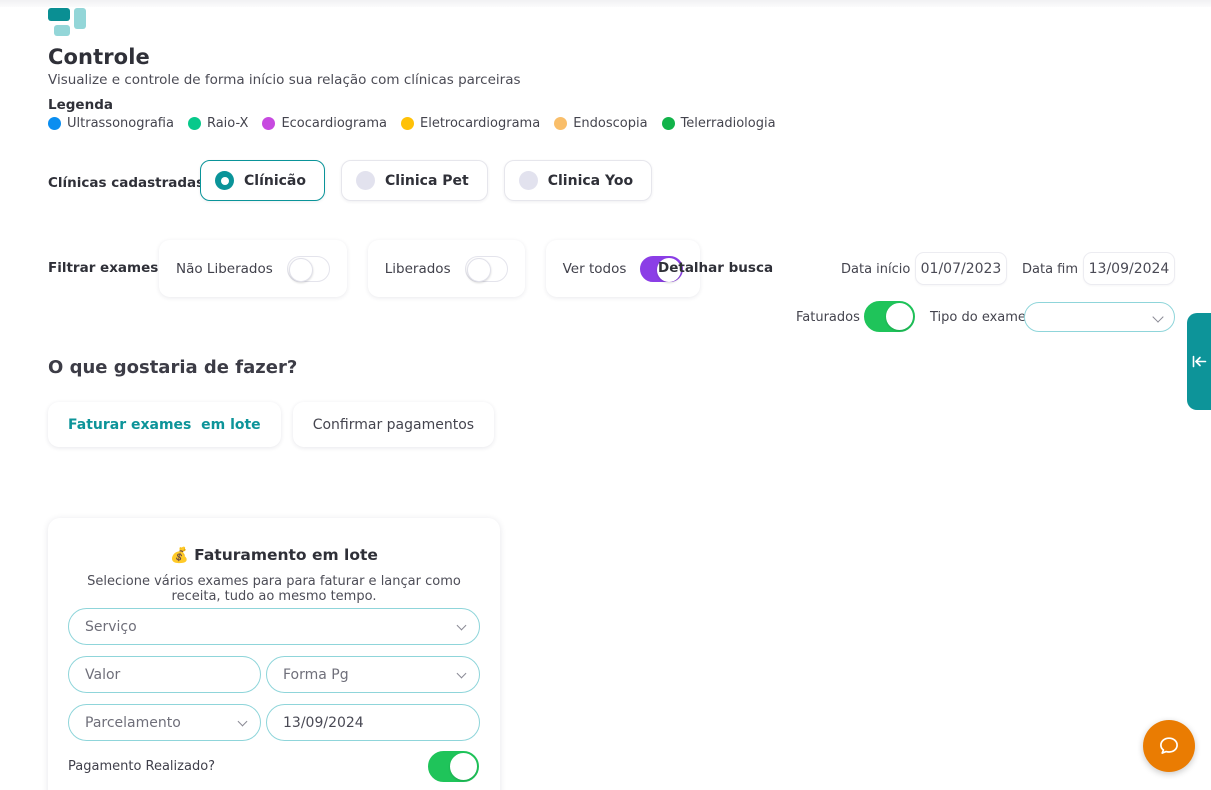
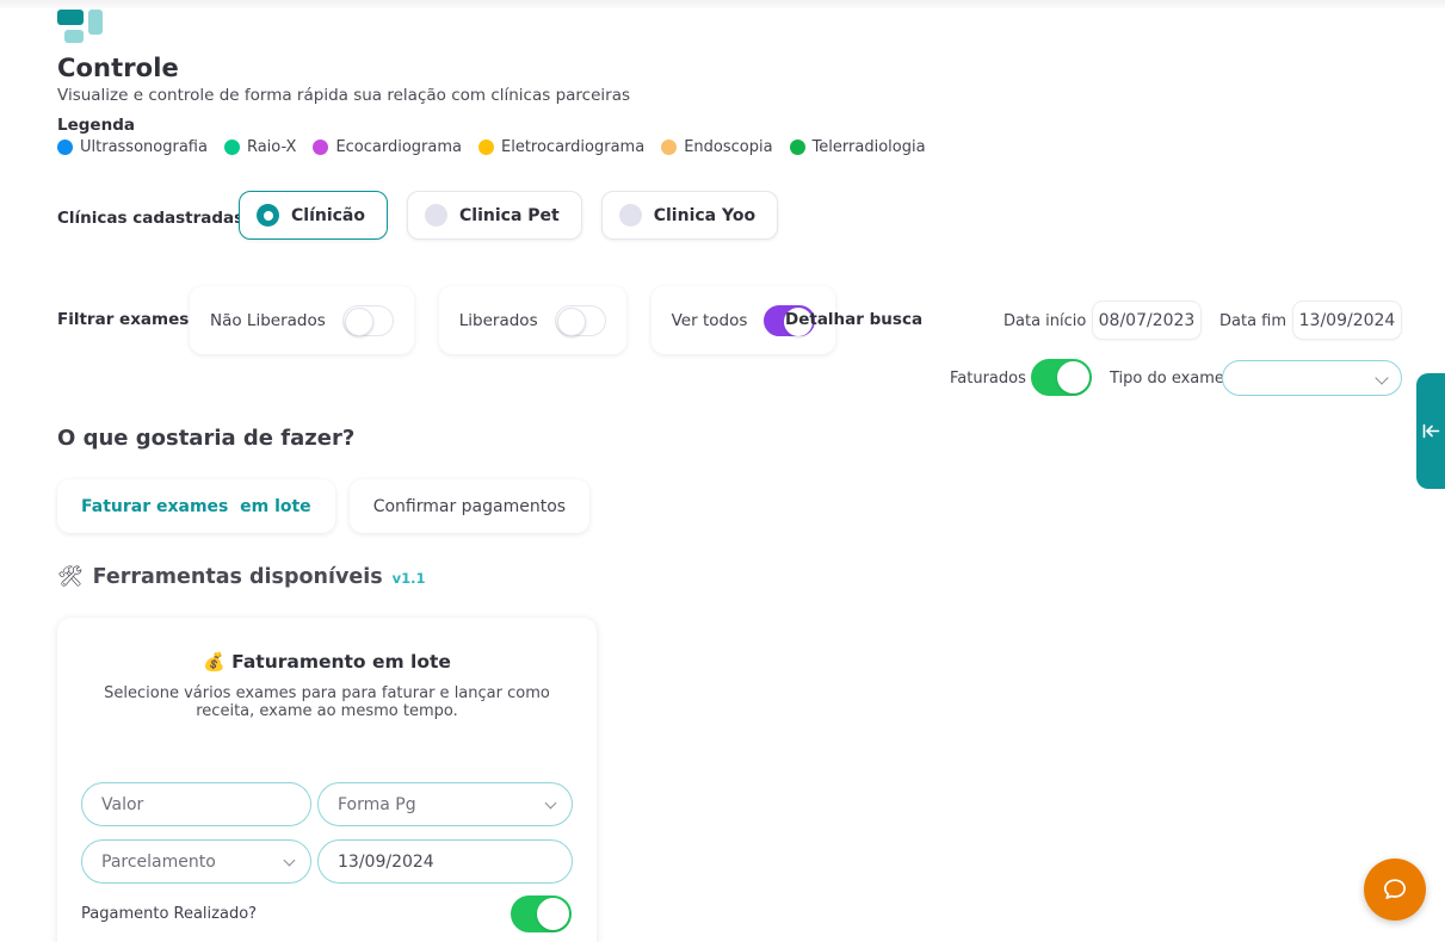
  Controle
- Visualize e controle de forma início sua relação com clínicas parceiras
+ Visualize e controle de forma rápida sua relação com clínicas parceiras
  Legenda
  Ultrassonografia
  Raio-X
  Ecocardiograma
  Eletrocardiograma
  Endoscopia
  Telerradiologia
  Clínicas cadastrada
  Clínicão
  Clinica Pet
  Clinica Yoo
  Filtrar exames
  Não Liberados
  Liberados
  Ver todos
  Detalhar busca
  Data início
- 01/07/2023
+ 08/07/2023
  Data fim
  13/09/2024
  Faturados
  Tipo do exame
  O que gostaria de fazer?
  Faturar exames em lote
  Confirmar pagamentos
+ 🛠
+ Ferramentas disponíveis
+ v1.1
  💰 Faturamento em lote
- Selecione vários exames para para faturar e lançar como receita, tudo ao mesmo tempo.
+ Selecione vários exames para para faturar e lançar como receita, exame ao mesmo tempo.
- Serviço
  Valor
  Forma Pg
  Parcelamento
  13/09/2024
  Pagamento Realizado?
